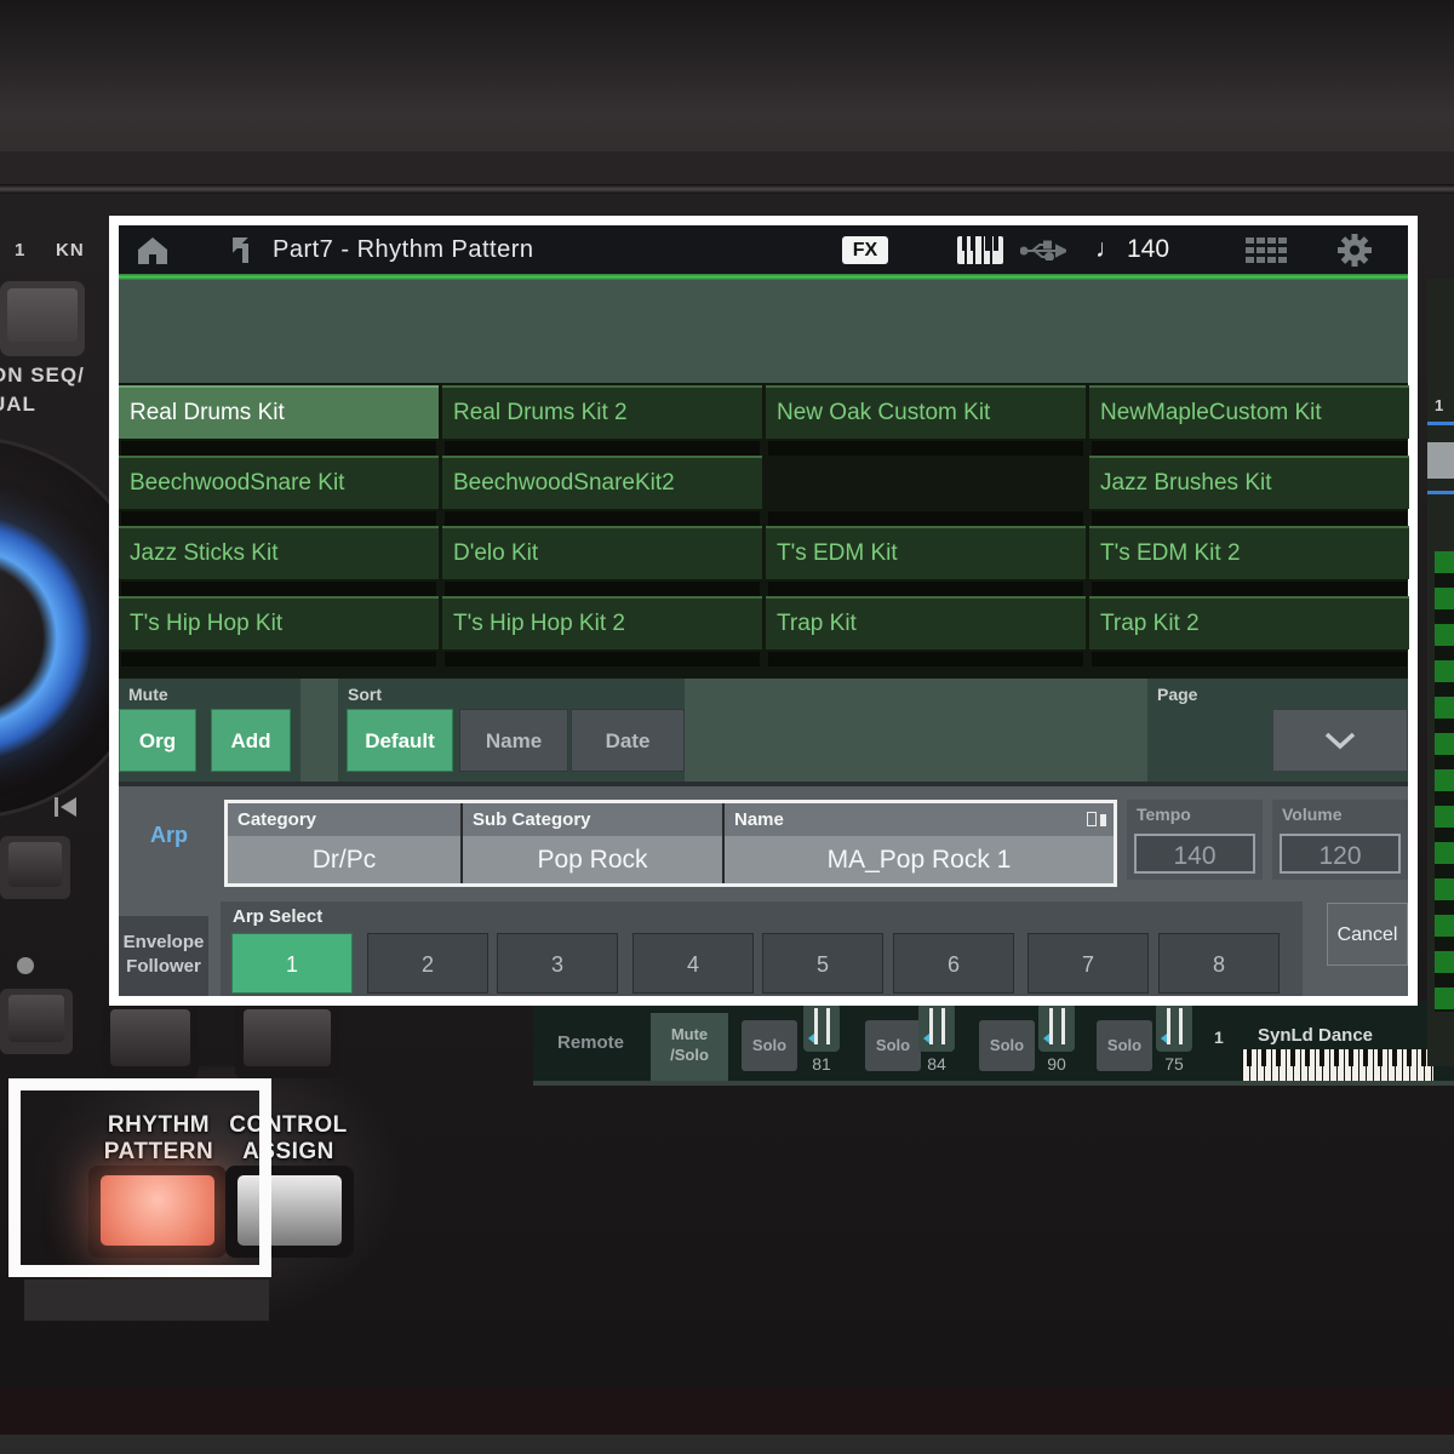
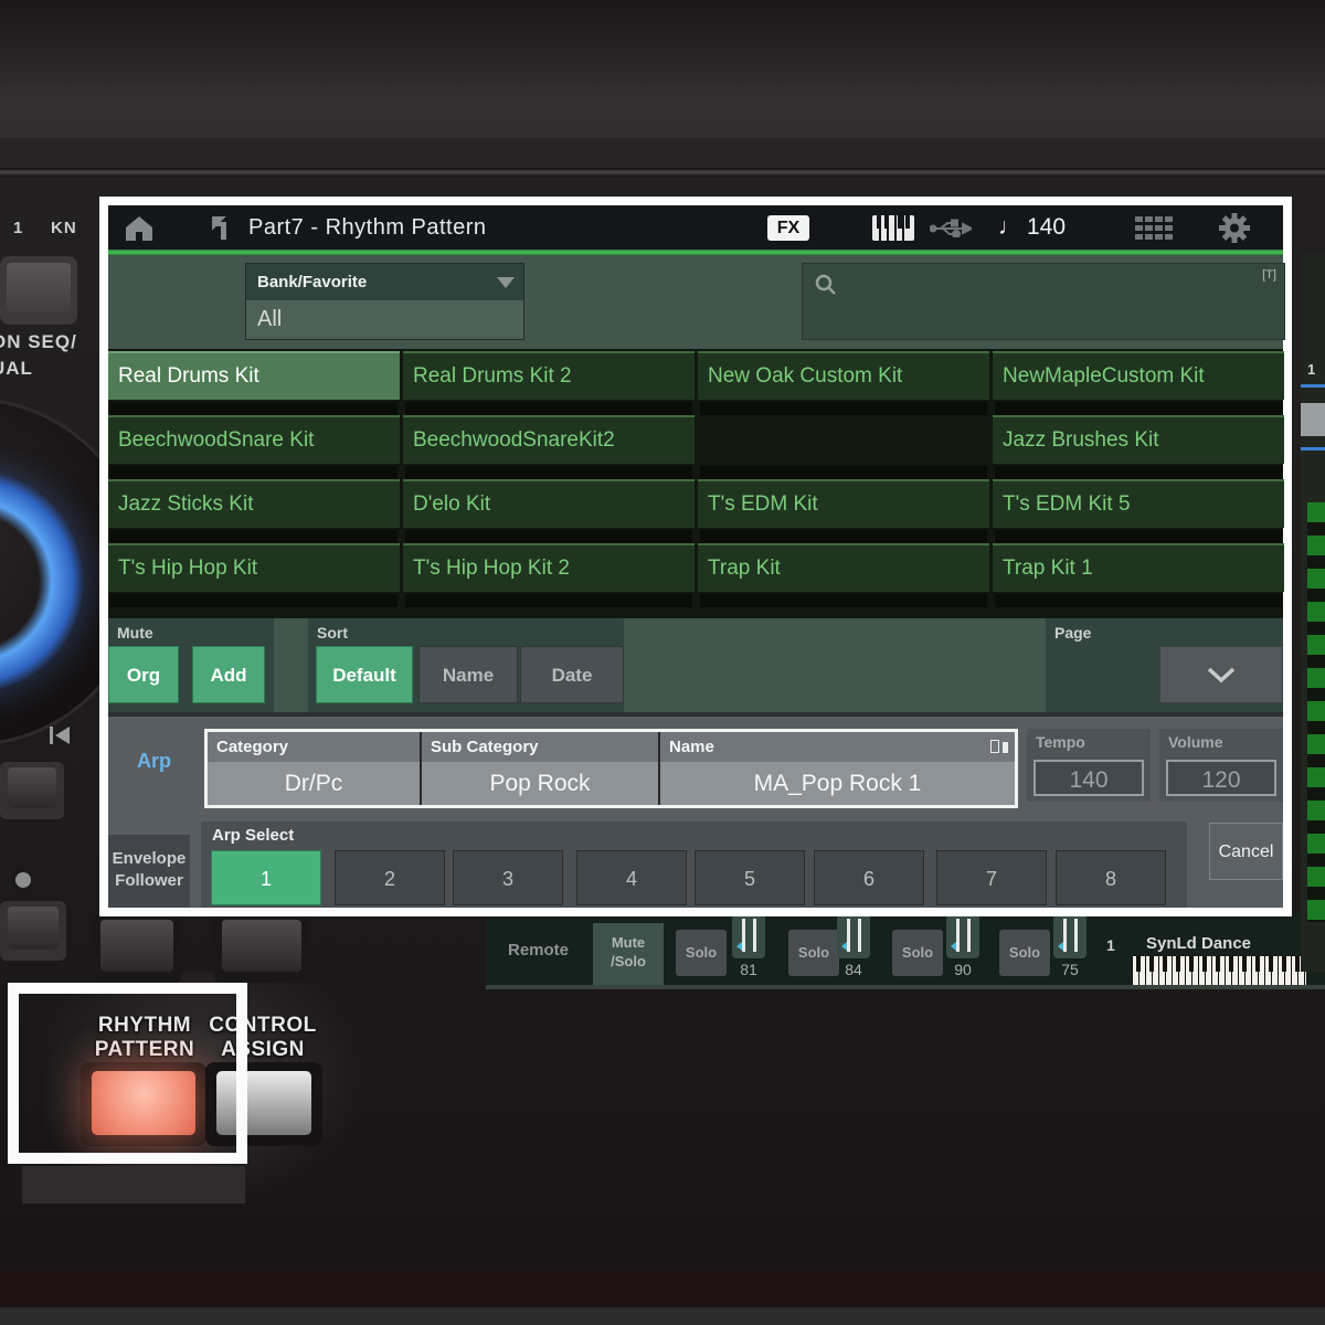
  1
  KN
  N SEQ/
  Remote
  Mute
  /Solo
  Solo
  Solo
  Solo
  Solo
  81
  84
  90
  75
  1
  SynLd Dance
  1
  RHYTHM
  PATTERN
  CONTROL
  ASSIGN
  Part7 - Rhythm Pattern
  FX
  ♩
  140
+ Bank/Favorite
+ All
+ [T]
  Real Drums Kit
  Real Drums Kit 2
  New Oak Custom Kit
  NewMapleCustom Kit
  BeechwoodSnare Kit
  BeechwoodSnareKit2
  Jazz Brushes Kit
  Jazz Sticks Kit
  D'elo Kit
  T's EDM Kit
- T's EDM Kit 2
+ T's EDM Kit 5
  T's Hip Hop Kit
  T's Hip Hop Kit 2
  Trap Kit
- Trap Kit 2
+ Trap Kit 1
  Mute
  Org
  Add
  Sort
  Default
  Name
  Date
  Page
  Arp
  Category
  Dr/Pc
  Sub Category
  Pop Rock
  Name
  MA_Pop Rock 1
  Tempo
  140
  Volume
  120
  Envelope
  Follower
  Arp Select
  1
  2
  3
  4
  5
  6
  7
  8
  Cancel
